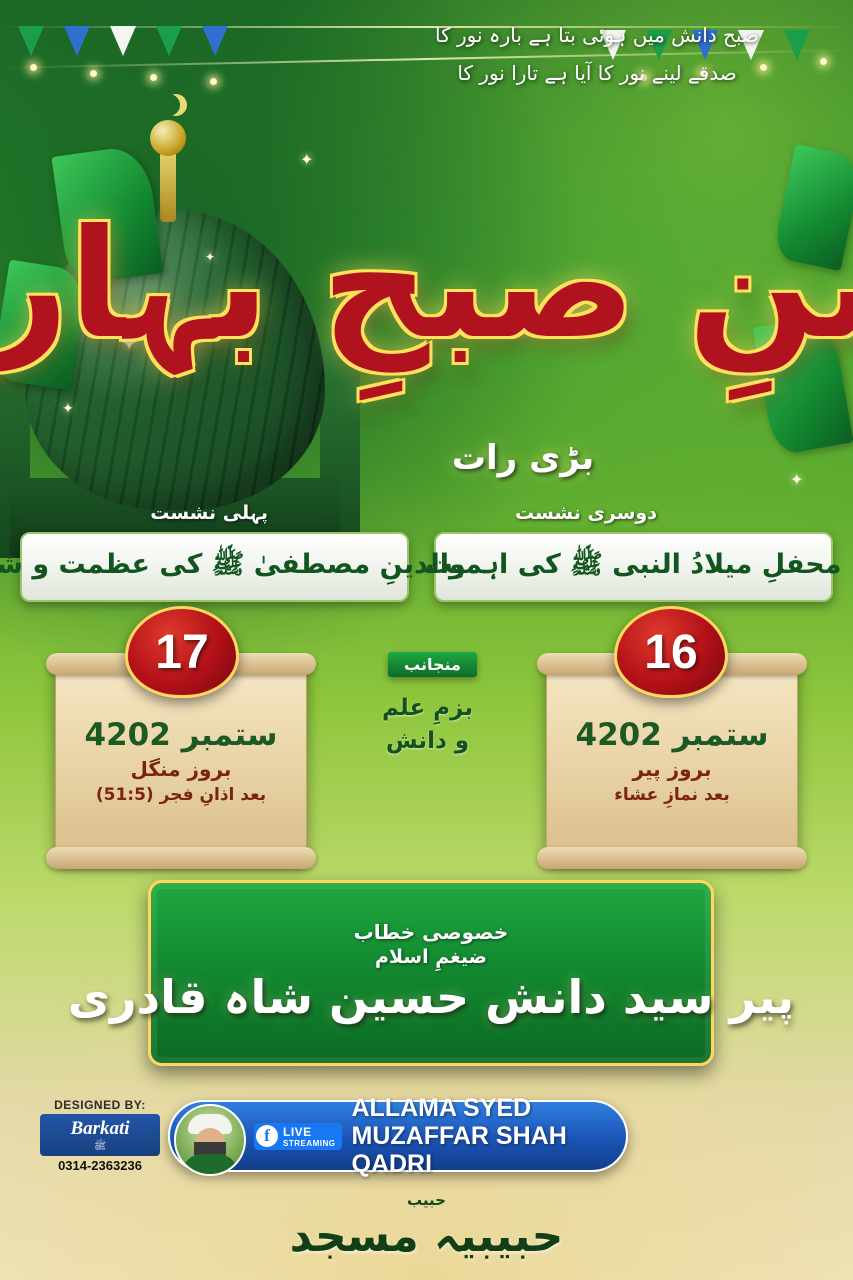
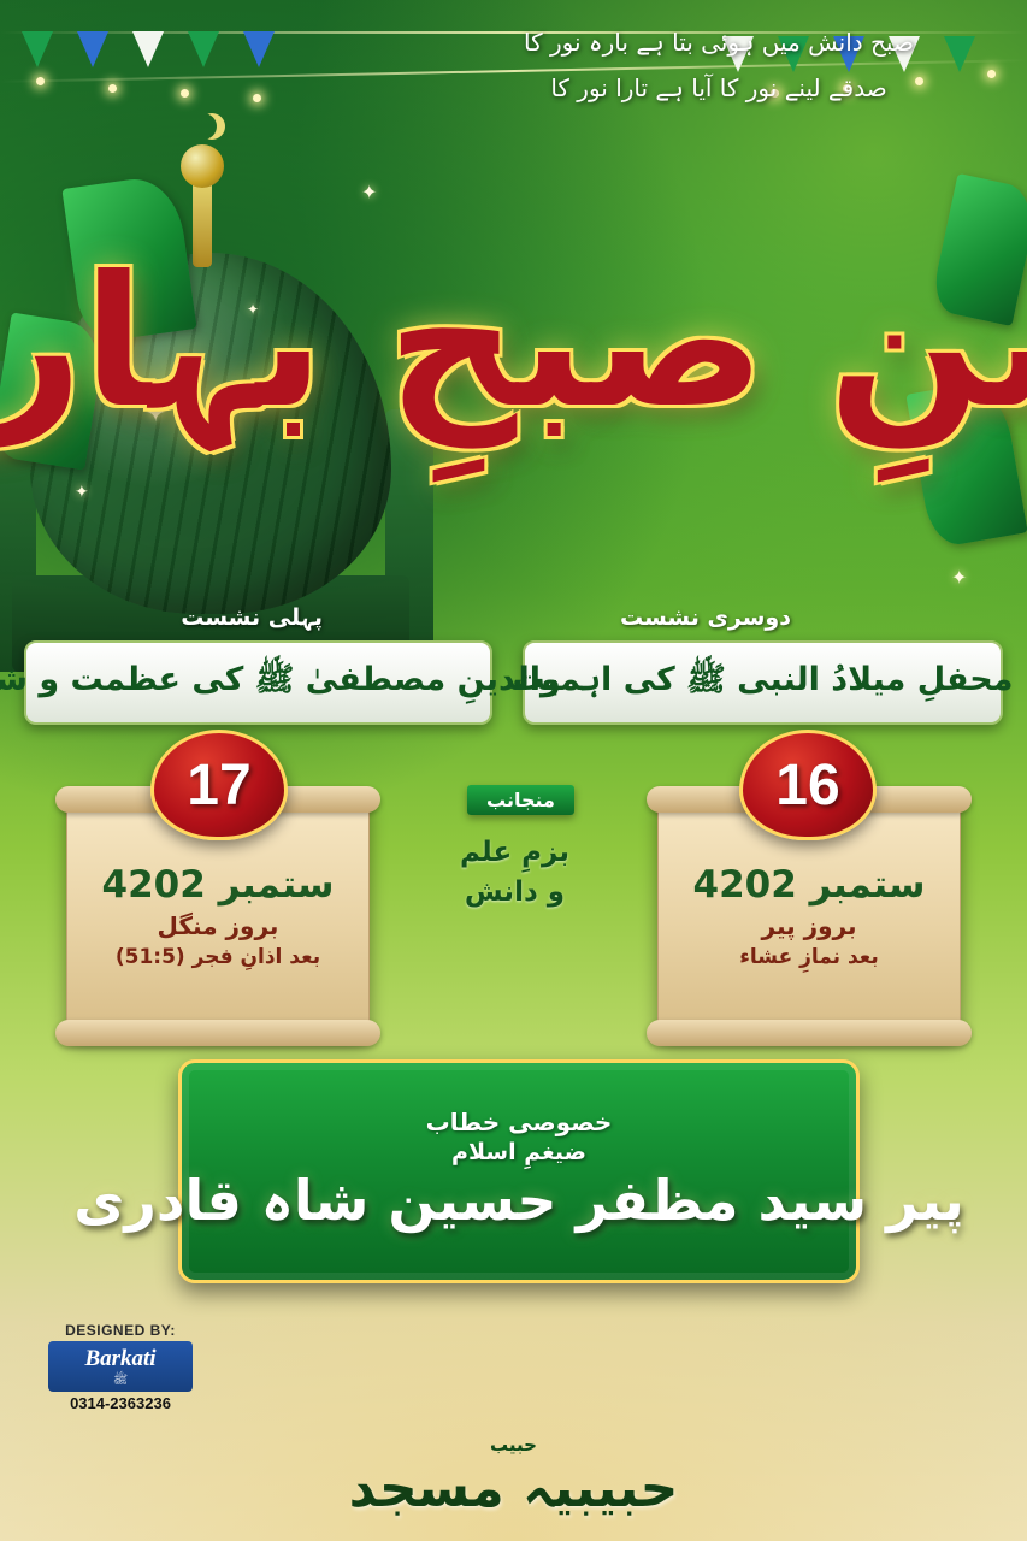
  ✦
  ✦
  ✦
  ✦
  ✦
  صبح دانش میں ہوئی بتا ہے بارہ نور کا
  صدقے لینے نور کا آیا ہے تارا نور کا
  نِ صبحِ بہار
- بڑی رات
  پہلی نشست
  دوسری نشست
  محفلِ میلادُ النبی ﷺ کی اہمیت
  والدینِ مصطفیٰ ﷺ کی عظمت و ش
  ستمبر 2024
  بروز پیر
  بعد نمازِ عشاء
  16
  ستمبر 2024
  بروز منگل
  بعد اذانِ فجر (5:15)
  17
  منجانب
  بزمِ علم
  و دانش
  خصوصی خطاب
  ضیغمِ اسلام
- پیر سید دانش حسین شاہ قادری
+ پیر سید مظفر حسین شاہ قادری
  DESIGNED BY:
  Barkati
  ﷺ
  0314-2363236
- f
- LIVE
- STREAMING
- ALLAMA SYED
- MUZAFFAR SHAH QADRI
  حبیب
  حبیبیہ مسجد
